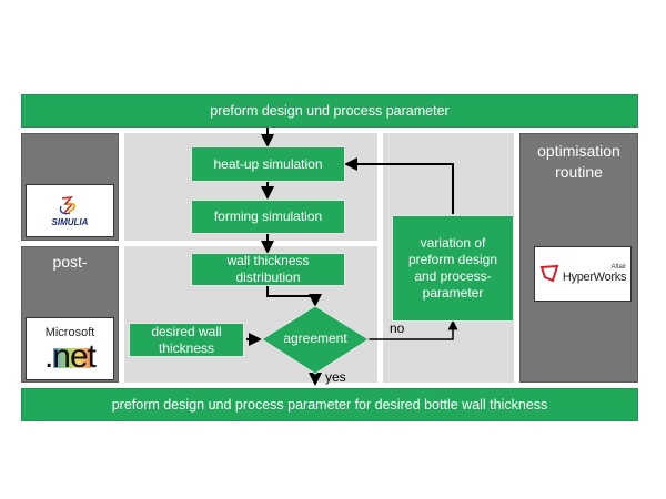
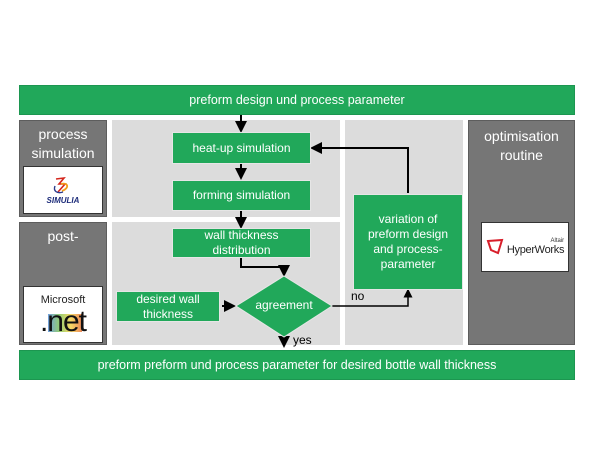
  preform design und process parameter
+ process
+ simulation
  SIMULIA
  post-
  Microsoft
  .net
  optimisation
  routine
  HyperWorks
  heat-up simulation
  forming simulation
  wall thickness
  distribution
  desired wall
  thickness
  agreement
  variation of
  preform design
  and process-
  parameter
  no
  yes
- preform design und process parameter for desired bottle wall thickness
+ preform preform und process parameter for desired bottle wall thickness
